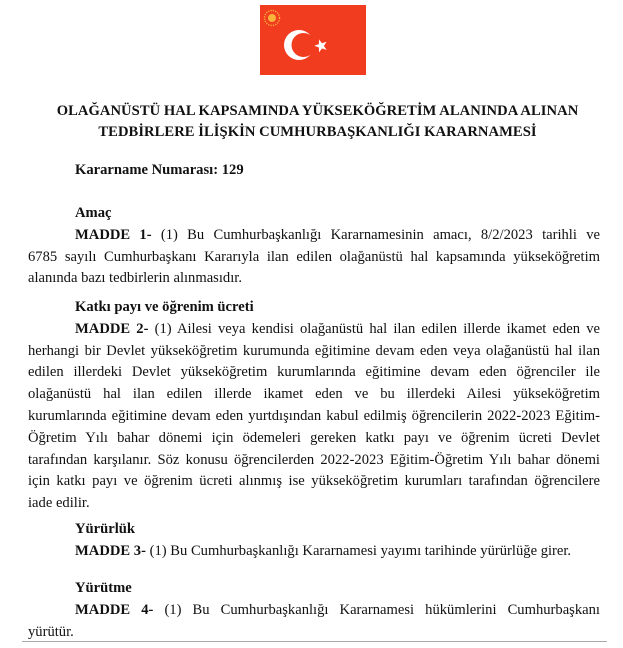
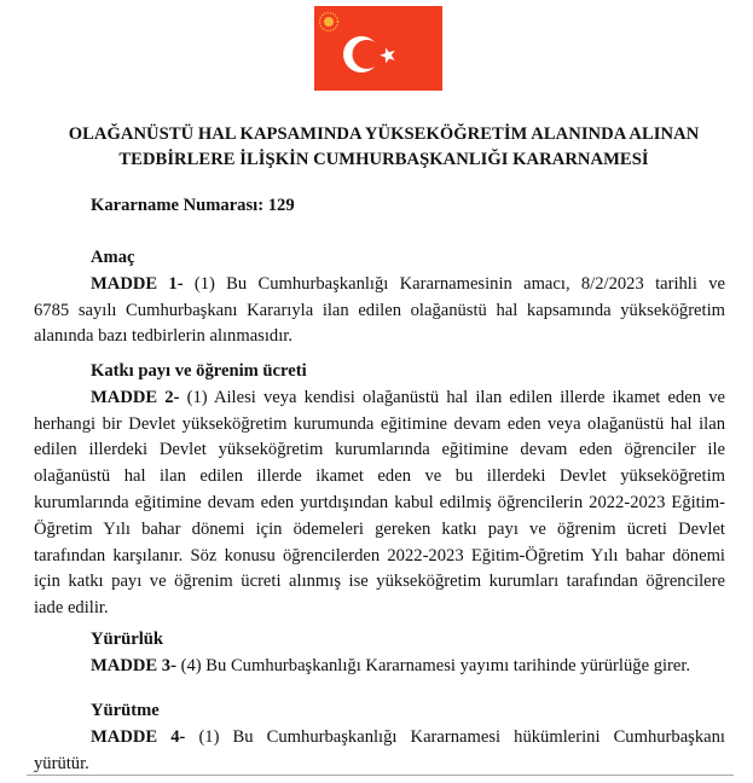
  OLAĞANÜSTÜ HAL KAPSAMINDA YÜKSEKÖĞRETİM ALANINDA ALINAN
  TEDBİRLERE İLİŞKİN CUMHURBAŞKANLIĞI KARARNAMESİ
  Kararname Numarası: 129
  Amaç
  MADDE 1- (1) Bu Cumhurbaşkanlığı Kararnamesinin amacı, 8/2/2023 tarihli ve
  6785 sayılı Cumhurbaşkanı Kararıyla ilan edilen olağanüstü hal kapsamında yükseköğretim
  alanında bazı tedbirlerin alınmasıdır.
  Katkı payı ve öğrenim ücreti
  MADDE 2- (1) Ailesi veya kendisi olağanüstü hal ilan edilen illerde ikamet eden ve
  herhangi bir Devlet yükseköğretim kurumunda eğitimine devam eden veya olağanüstü hal ilan
  edilen illerdeki Devlet yükseköğretim kurumlarında eğitimine devam eden öğrenciler ile
- olağanüstü hal ilan edilen illerde ikamet eden ve bu illerdeki Ailesi yükseköğretim
+ olağanüstü hal ilan edilen illerde ikamet eden ve bu illerdeki Devlet yükseköğretim
  kurumlarında eğitimine devam eden yurtdışından kabul edilmiş öğrencilerin 2022-2023 Eğitim-
  Öğretim Yılı bahar dönemi için ödemeleri gereken katkı payı ve öğrenim ücreti Devlet
  tarafından karşılanır. Söz konusu öğrencilerden 2022-2023 Eğitim-Öğretim Yılı bahar dönemi
  için katkı payı ve öğrenim ücreti alınmış ise yükseköğretim kurumları tarafından öğrencilere
  iade edilir.
  Yürürlük
- MADDE 3- (1) Bu Cumhurbaşkanlığı Kararnamesi yayımı tarihinde yürürlüğe girer.
+ MADDE 3- (4) Bu Cumhurbaşkanlığı Kararnamesi yayımı tarihinde yürürlüğe girer.
  Yürütme
  MADDE 4- (1) Bu Cumhurbaşkanlığı Kararnamesi hükümlerini Cumhurbaşkanı
  yürütür.
